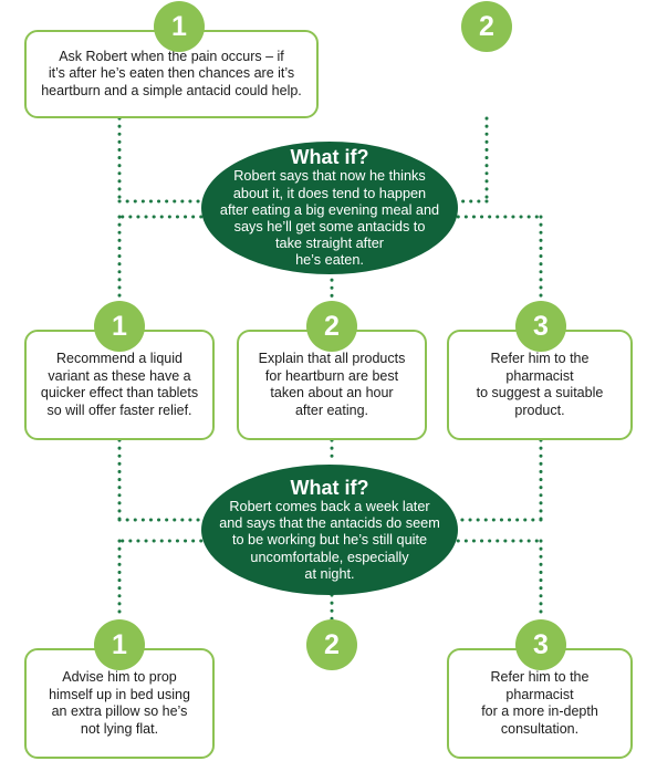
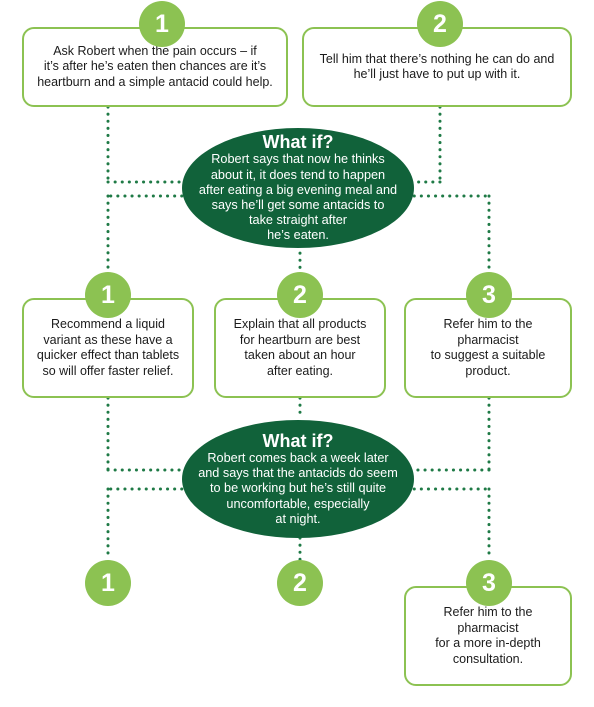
  Ask Robert when the pain occurs – if
  it’s after he’s eaten then chances are it’s
  heartburn and a simple antacid could help.
  1
+ Tell him that there’s nothing he can do and
+ he’ll just have to put up with it.
  2
  What if?
  Robert says that now he thinks
  about it, it does tend to happen
  after eating a big evening meal and
  says he’ll get some antacids to
  take straight after
  he’s eaten.
  Recommend a liquid
  variant as these have a
  quicker effect than tablets
  so will offer faster relief.
  1
  Explain that all products
  for heartburn are best
  taken about an hour
  after eating.
  2
  Refer him to the pharmacist
  to suggest a suitable product.
  3
  What if?
  Robert comes back a week later
  and says that the antacids do seem
  to be working but he’s still quite
  uncomfortable, especially
  at night.
- Advise him to prop
- himself up in bed using
- an extra pillow so he’s
- not lying flat.
  1
  2
  Refer him to the pharmacist
  for a more in-depth
  consultation.
  3
